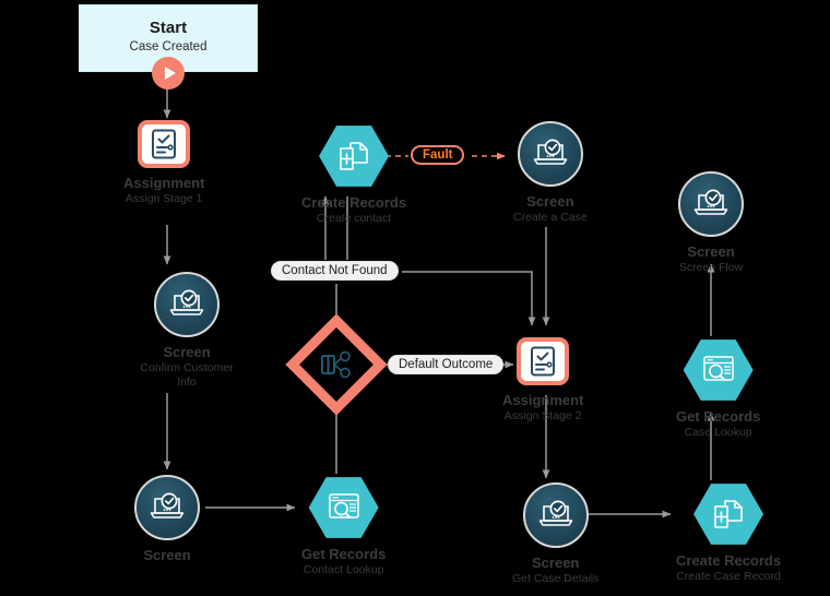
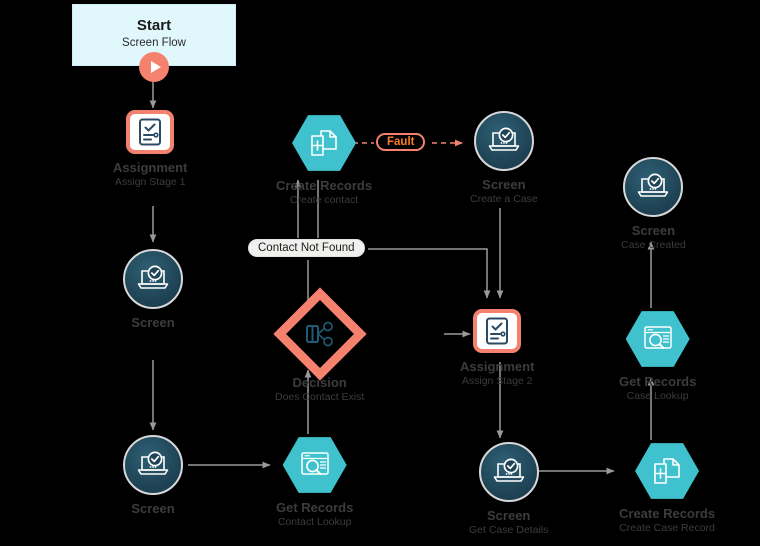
  Start
- Case Created
+ Screen Flow
  Assignment
  Assign Stage 1
  Screen
- Confirm Customer Info
  Screen
  Get Records
  Contact Lookup
+ Decision
+ Does Contact Exist
  Create Records
  Create contact
  Screen
  Create a Case
  Assignment
  Assign Stage 2
  Screen
  Get Case Details
  Create Records
  Create Case Record
  Get Records
  Case Lookup
  Screen
- Screen Flow
+ Case Created
  Fault
  Contact Not Found
- Default Outcome
